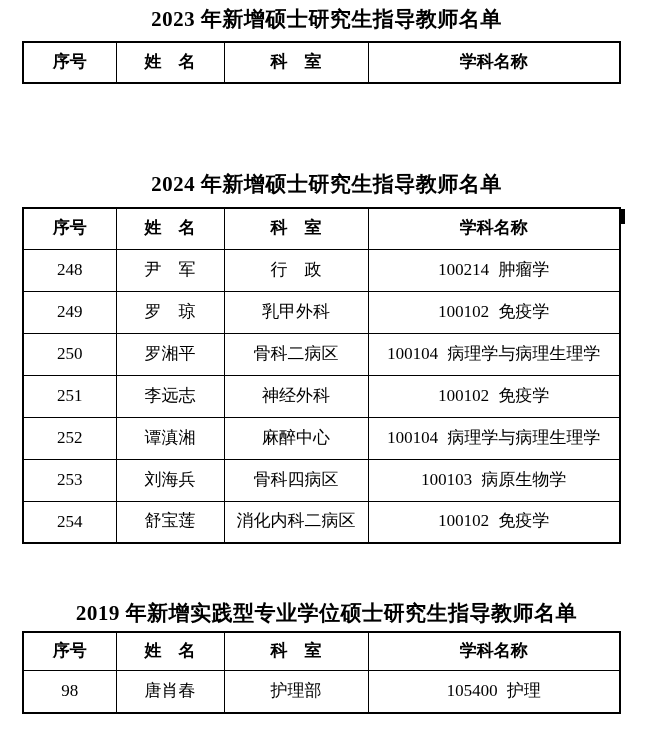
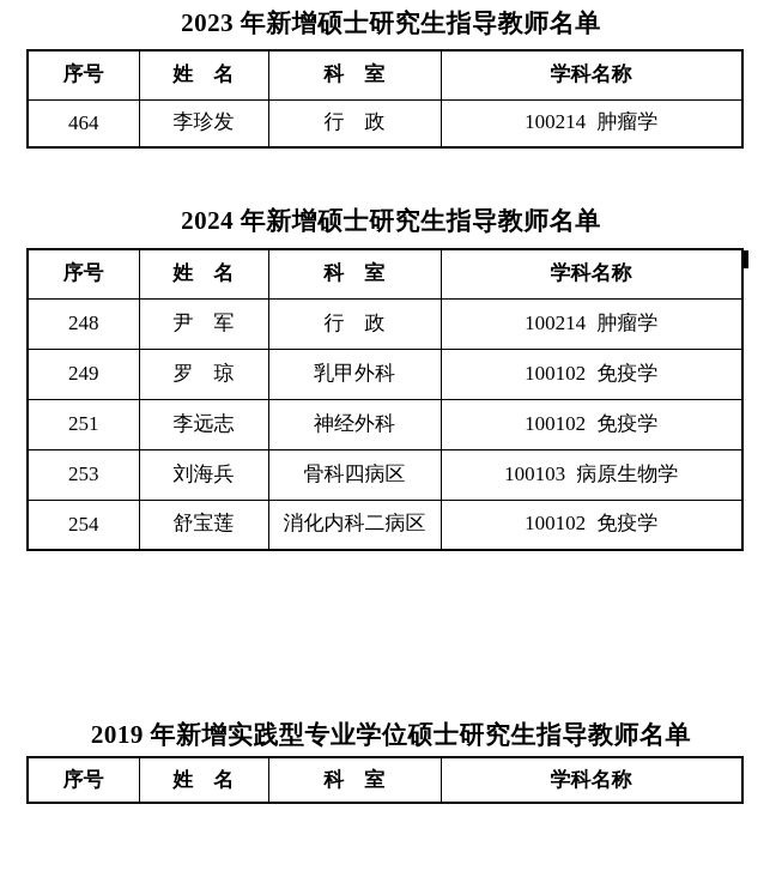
  2023 年新增硕士研究生指导教师名单
  序号	姓 名	科 室	学科名称
+ 464	李珍发	行 政	100214 肿瘤学
  2024 年新增硕士研究生指导教师名单
  序号	姓 名	科 室	学科名称
  248	尹 军	行 政	100214 肿瘤学
  249	罗 琼	乳甲外科	100102 免疫学
- 250	罗湘平	骨科二病区	100104 病理学与病理生理学
  251	李远志	神经外科	100102 免疫学
- 252	谭滇湘	麻醉中心	100104 病理学与病理生理学
  253	刘海兵	骨科四病区	100103 病原生物学
  254	舒宝莲	消化内科二病区	100102 免疫学
  2019 年新增实践型专业学位硕士研究生指导教师名单
  序号	姓 名	科 室	学科名称
- 98	唐肖春	护理部	105400 护理
